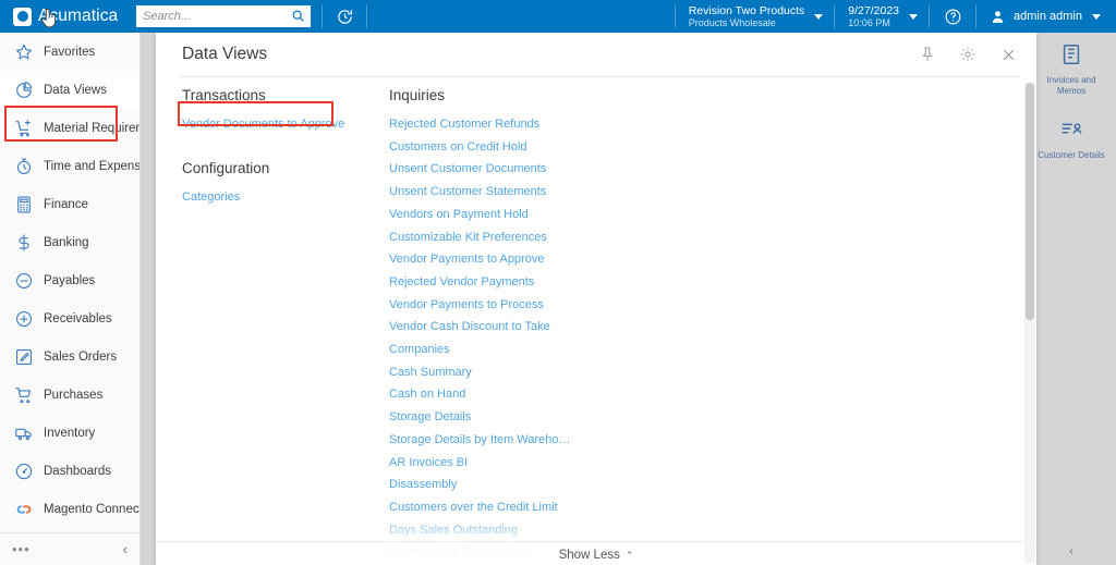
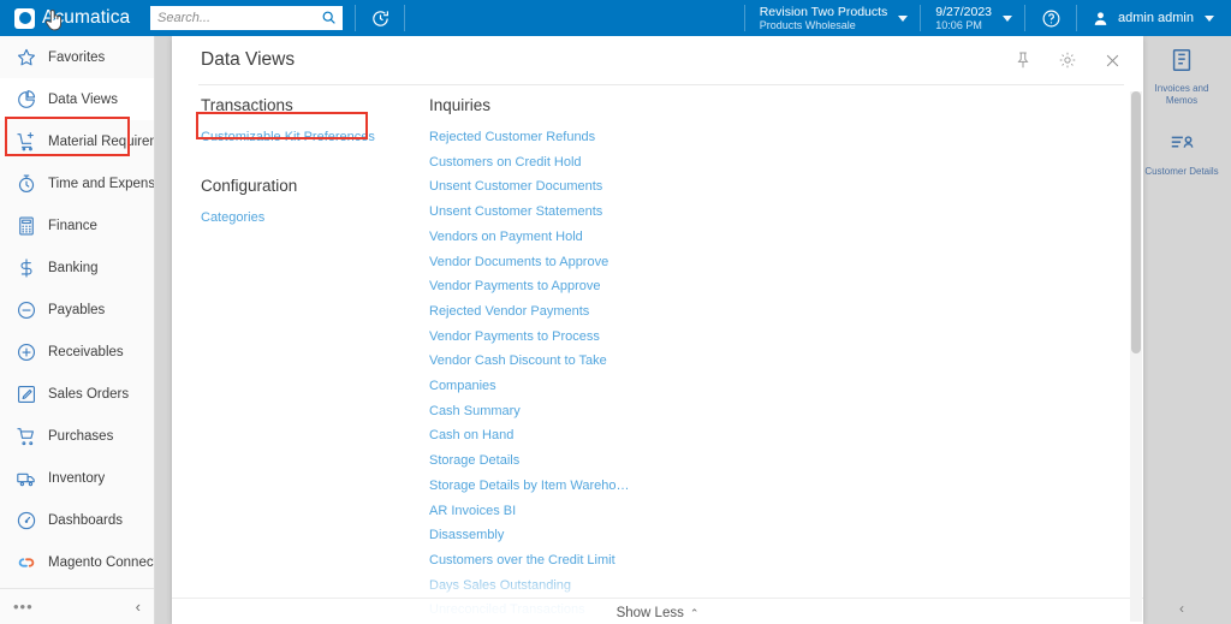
  Invoices and Memos
  Customer Details
  ‹
  Data Views
  Transactions
- Vendor Documents to Approve
+ Customizable Kit Preferences
  Configuration
  Categories
  Inquiries
  Rejected Customer Refunds
  Customers on Credit Hold
  Unsent Customer Documents
  Unsent Customer Statements
  Vendors on Payment Hold
- Customizable Kit Preferences
+ Vendor Documents to Approve
  Vendor Payments to Approve
  Rejected Vendor Payments
  Vendor Payments to Process
  Vendor Cash Discount to Take
  Companies
  Cash Summary
  Cash on Hand
  Storage Details
  Storage Details by Item Wareho…
  AR Invoices BI
  Disassembly
  Customers over the Credit Limit
  Show Less ⌃
  Favorites
  Data Views
  Material Require
  Time and Expens
  Finance
  Banking
  Payables
  Receivables
  Sales Orders
  Purchases
  Inventory
  Dashboards
  Magento Connec
  •••
  ‹
  Aumatica
  Search...
  Revision Two Products
  Products Wholesale
  9/27/2023
  10:06 PM
  admin admin
